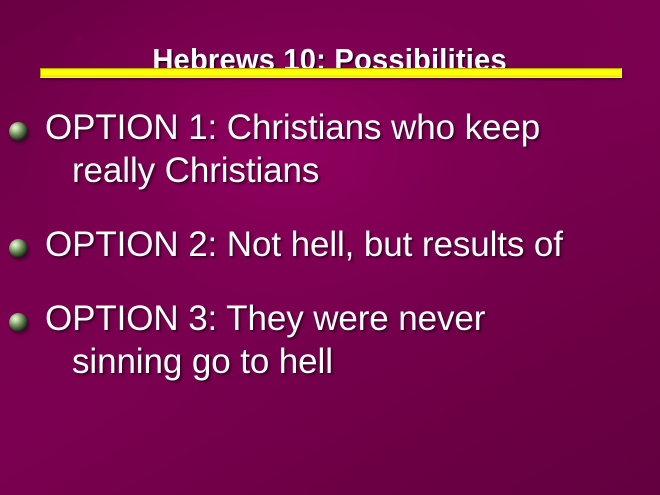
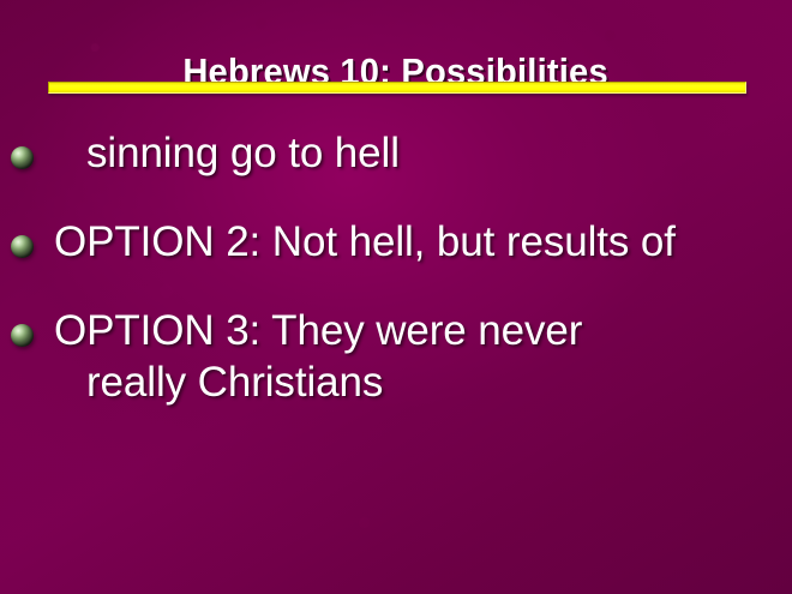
  Hebrews 10: Possibilities
- OPTION 1: Christians who keep
- really Christians
+ sinning go to hell
  OPTION 2: Not hell, but results of
  OPTION 3: They were never
- sinning go to hell
+ really Christians
